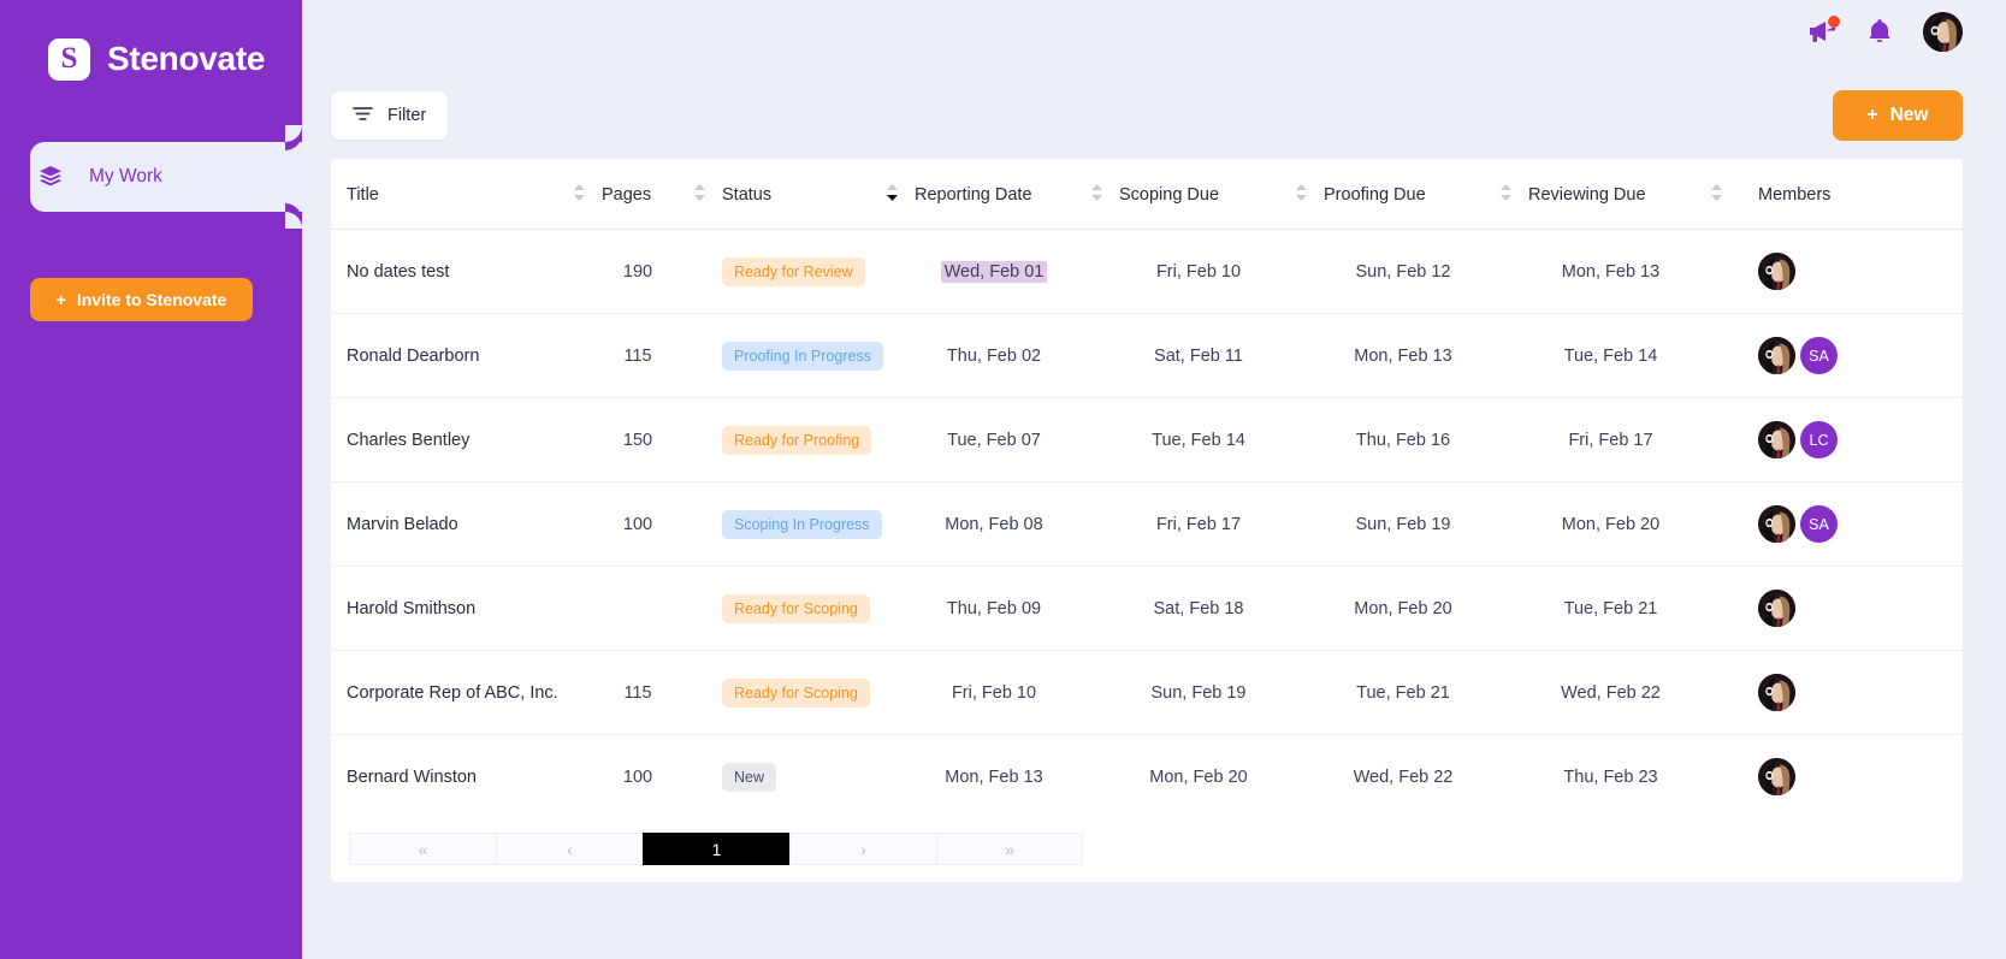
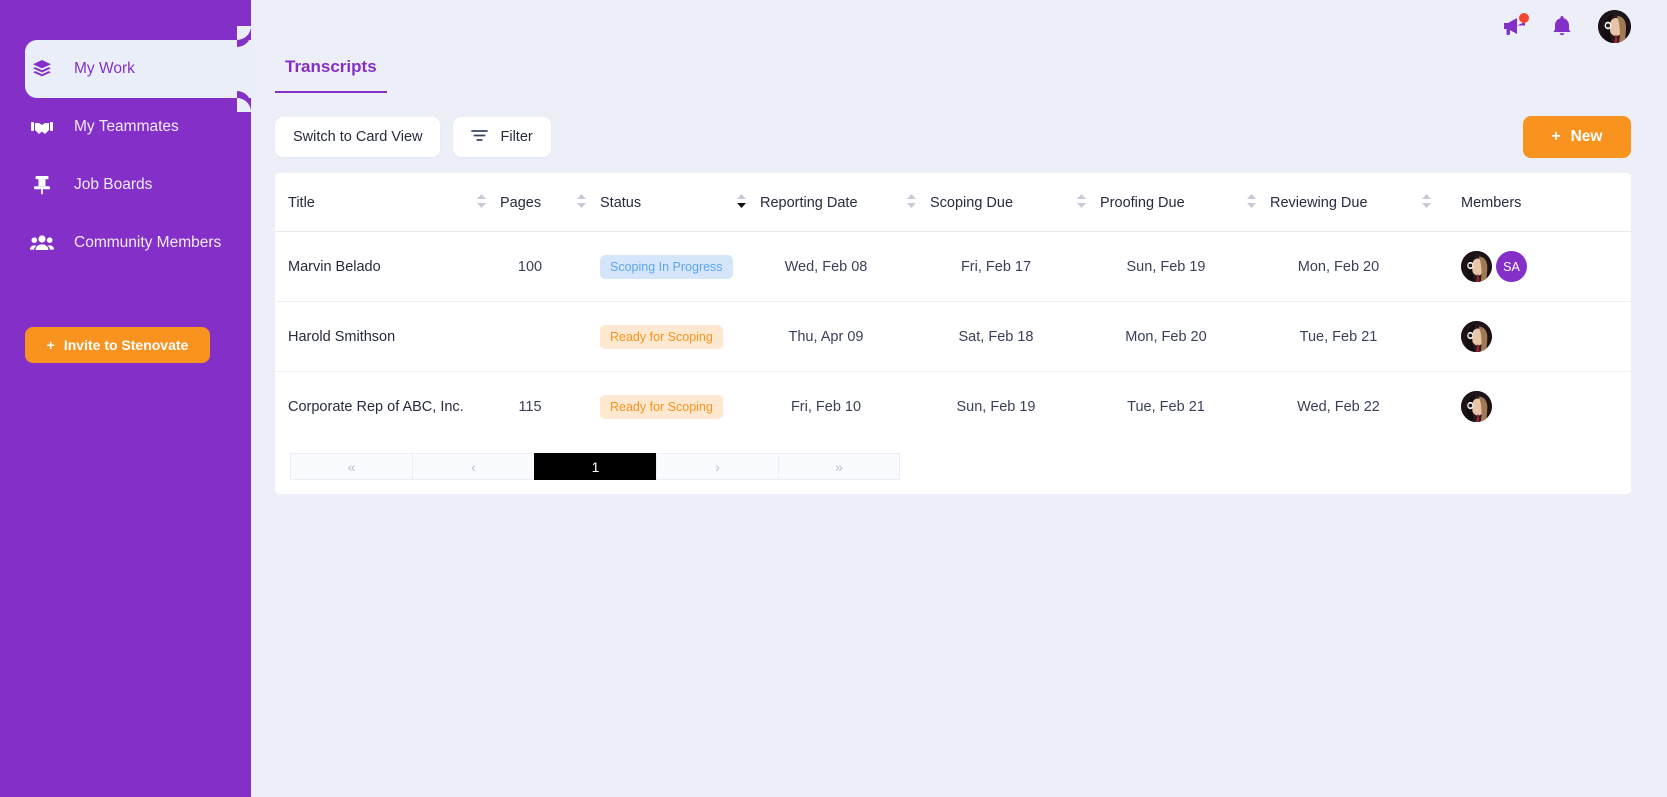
- S
- Stenovate
  My Work
+ My Teammates
+ Job Boards
+ Community Members
  +
  Invite to Stenovate
+ Transcripts
+ Switch to Card View
  Filter
  +
  New
  Title	Pages	Status	Reporting Date	Scoping Due	Proofing Due	Reviewing Due	Members
- No dates test	190	Ready for Review	Wed, Feb 01	Fri, Feb 10	Sun, Feb 12	Mon, Feb 13
- Ronald Dearborn	115	Proofing In Progress	Thu, Feb 02	Sat, Feb 11	Mon, Feb 13	Tue, Feb 14	SA
- Charles Bentley	150	Ready for Proofing	Tue, Feb 07	Tue, Feb 14	Thu, Feb 16	Fri, Feb 17	LC
- Marvin Belado	100	Scoping In Progress	Mon, Feb 08	Fri, Feb 17	Sun, Feb 19	Mon, Feb 20	SA
+ Marvin Belado	100	Scoping In Progress	Wed, Feb 08	Fri, Feb 17	Sun, Feb 19	Mon, Feb 20	SA
- Harold Smithson		Ready for Scoping	Thu, Feb 09	Sat, Feb 18	Mon, Feb 20	Tue, Feb 21
+ Harold Smithson		Ready for Scoping	Thu, Apr 09	Sat, Feb 18	Mon, Feb 20	Tue, Feb 21
  Corporate Rep of ABC, Inc.	115	Ready for Scoping	Fri, Feb 10	Sun, Feb 19	Tue, Feb 21	Wed, Feb 22
- Bernard Winston	100	New	Mon, Feb 13	Mon, Feb 20	Wed, Feb 22	Thu, Feb 23
  «
  ‹
  1
  ›
  »
